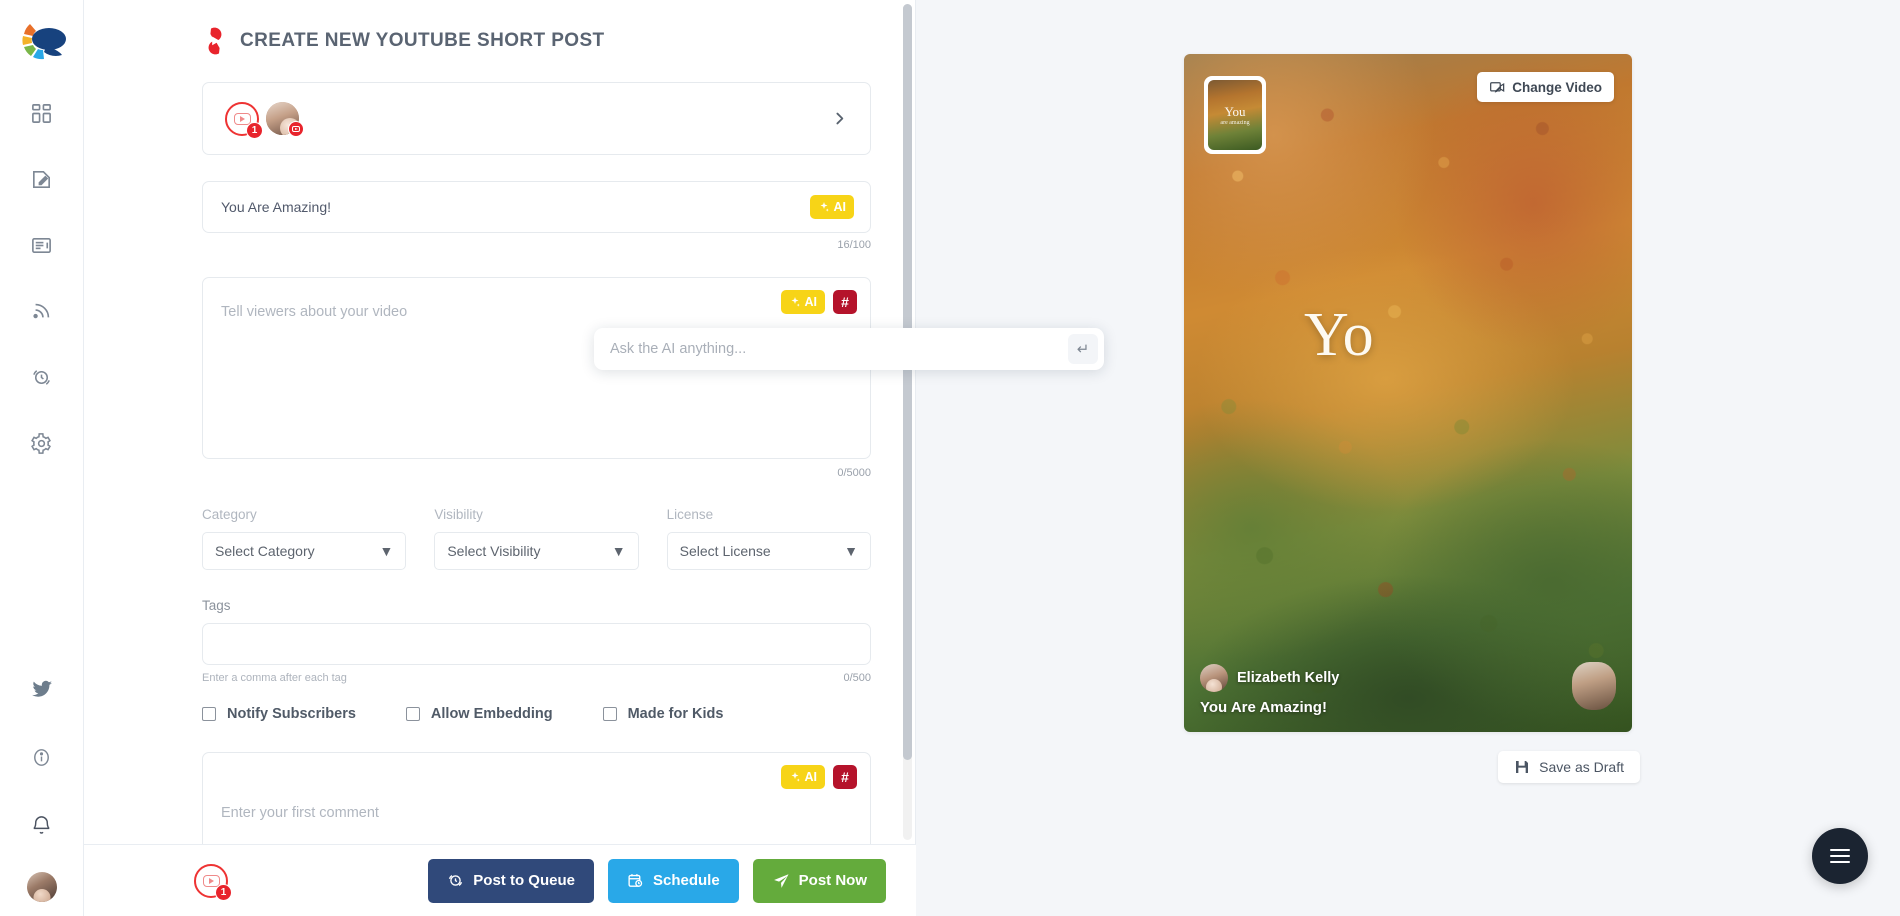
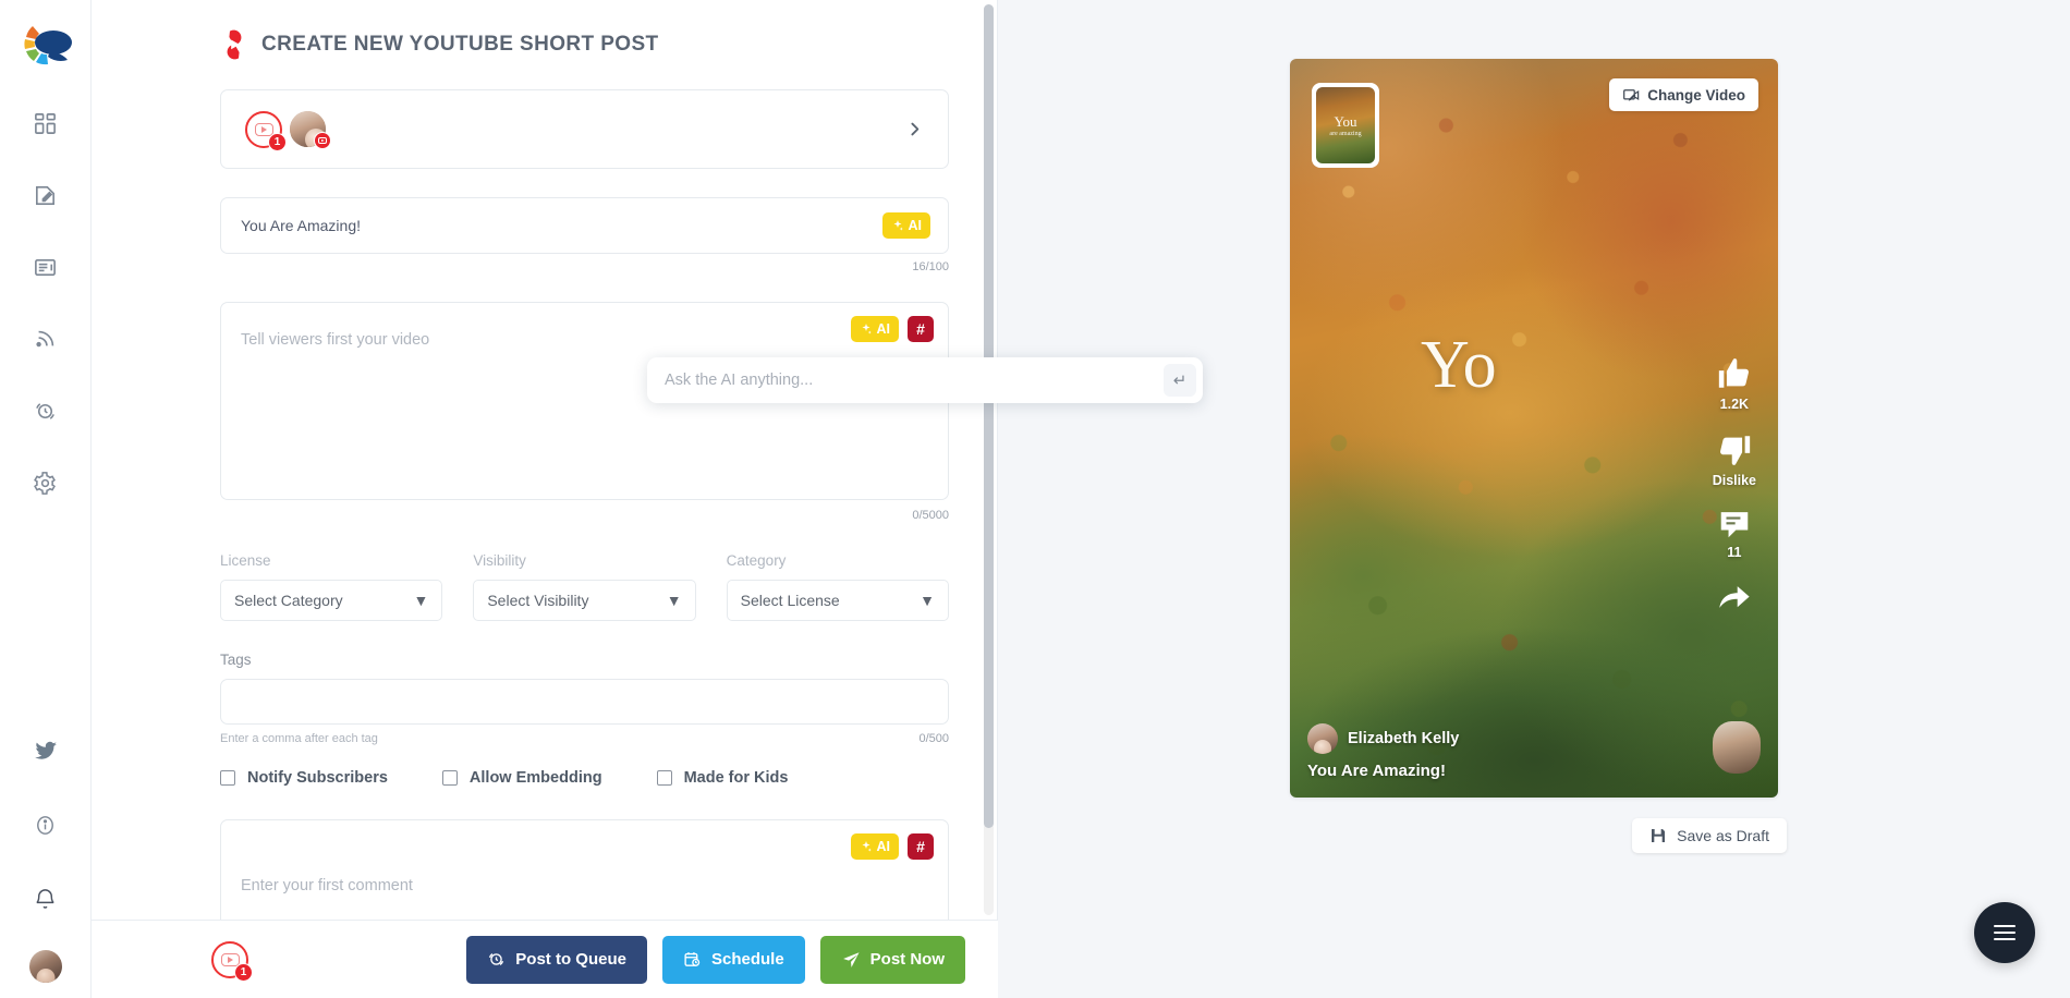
  CREATE NEW YOUTUBE SHORT POST
  1
  You Are Amazing!
  AI
  16/100
  AI
  #
- Tell viewers about your video
+ Tell viewers first your video
  0/5000
- Category
+ License
  Select Category
  ▼
  Visibility
  Select Visibility
  ▼
- License
+ Category
  Select License
  ▼
  Tags
  Enter a comma after each tag
  0/500
  Notify Subscribers
  Allow Embedding
  Made for Kids
  AI
  #
  Enter your first comment
  Ask the AI anything...
  ↵
  1
  Post to Queue
  Schedule
  Post Now
  You
  Change Video
  Yo
+ 1.2K
+ Dislike
+ 11
  Elizabeth Kelly
  You Are Amazing!
  Save as Draft
